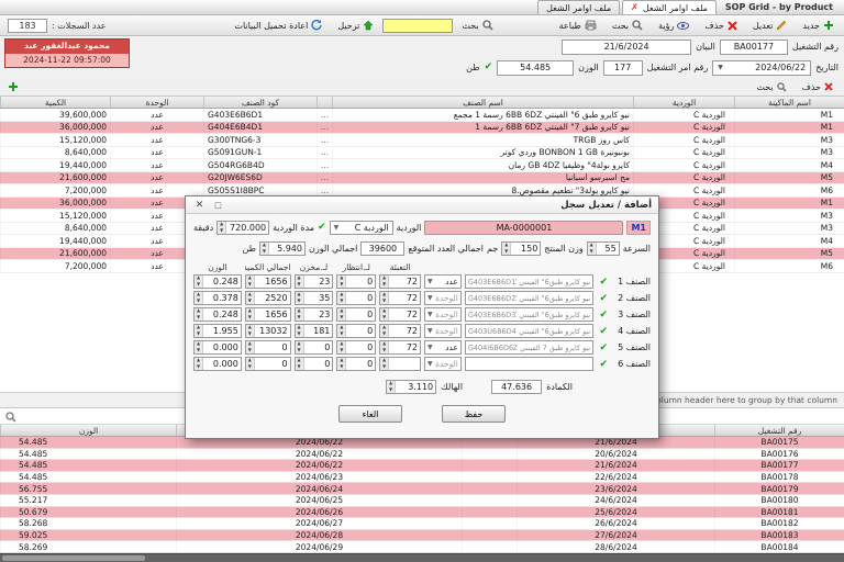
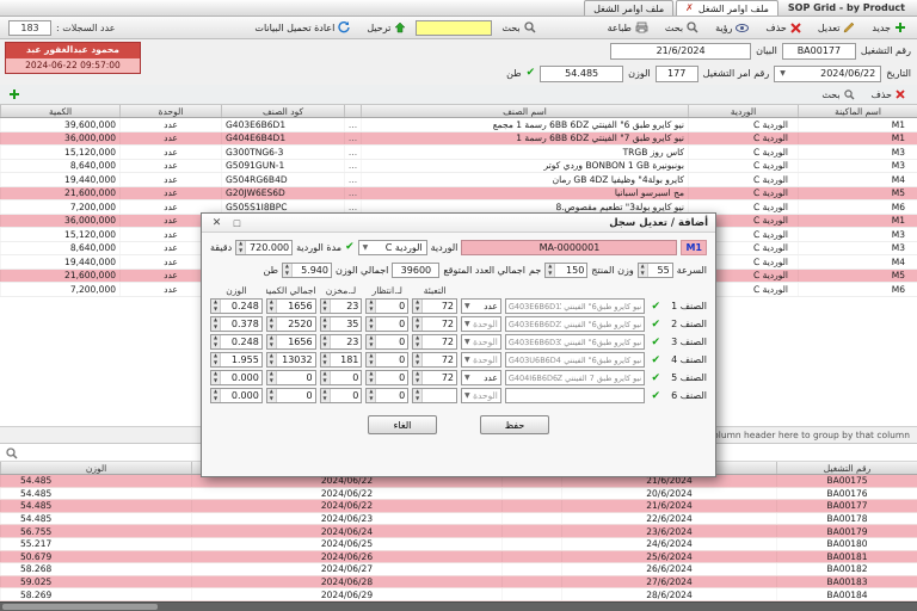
  SOP Grid - by Product
  ملف اوامر الشغل
  ✗
  ملف اوامر الشغل
  جديد
  تعديل
  حذف
  رؤية
  بحث
  طباعة
  بحث
  ترحيل
  اعادة تحميل البيانات
  عدد السجلات :
  183
  رقم التشغيل
  BA00177
  البيان
  21/6/2024
  محمود عبدالغفور عبد
- 09:57:00 2024-11-22
+ 09:57:00 2024-06-22
  التاريخ
  2024/06/22
  رقم امر التشغيل
  177
  الوزن
  54.485
  ✔
  طن
  حذف
  بحث
  اسم الماكينة
  الوردية
  اسم الصنف
  كود الصنف
  الوحدة
  الكمية
  M1
  الوردية C
  نيو كايرو طبق 6" الفينتي 6BB 6DZ رسمة 1 مجمع
  ...
  G403E6B6D1
  عدد
  39,600,000
  M1
  الوردية C
  نيو كايرو طبق 7" الفينتي 6BB 6DZ رسمة 1
  ...
  G404E6B4D1
  عدد
  36,000,000
  M3
  الوردية C
  كاس روز TRGB
  ...
  G300TNG6-3
  عدد
  15,120,000
  M3
  الوردية C
  بونبونيرة BONBON 1 GB وردي كوتر
  ...
  G5091GUN-1
  عدد
  8,640,000
  M4
  الوردية C
  كايرو بولة4" وظيفيا GB 4DZ رمان
  ...
  G504RG6B4D
  عدد
  19,440,000
  M5
  الوردية C
  مج اسبرسو اسبانيا
  ...
  G20JW6ES6D
  عدد
  21,600,000
  M6
  الوردية C
  نيو كايرو بولة3" تطعيم مقصوص.8
  ...
  G505S1I8BPC
  عدد
  7,200,000
  M1
  الوردية C
  عدد
  36,000,000
  M3
  الوردية C
  عدد
  15,120,000
  M3
  الوردية C
  عدد
  8,640,000
  M4
  الوردية C
  عدد
  19,440,000
  M5
  الوردية C
  عدد
  21,600,000
  M6
  الوردية C
  عدد
  7,200,000
  lumn header here to group by that column
  رقم التشغيل
  الوزن
  BA00175
  21/6/2024
  2024/06/22
  54.485
  BA00176
  20/6/2024
  2024/06/22
  54.485
  BA00177
  21/6/2024
  2024/06/22
  54.485
  BA00178
  22/6/2024
  2024/06/23
  54.485
  BA00179
  23/6/2024
  2024/06/24
  56.755
  BA00180
  24/6/2024
  2024/06/25
  55.217
  BA00181
  25/6/2024
  2024/06/26
  50.679
  BA00182
  26/6/2024
  2024/06/27
  58.268
  BA00183
  27/6/2024
  2024/06/28
  59.025
  BA00184
  28/6/2024
  2024/06/29
  58.269
  أضافة / تعديل سجل
  □
  ✕
  M1
  MA-0000001
  الوردية
  الوردية C
  ✔
  مدة الوردية
  720.000
  دقيقة
  السرعة
  55
  وزن المنتج
  150
  جم
  اجمالي العدد المتوقع
  39600
  اجمالي الوزن
  5.940
  طن
  التعبئة
  لـ.انتظار
  لـ.مخزن
  اجمالي الكمية
  الوزن
  الصنف 1
  ✔
  G403E6B6D1
  عدد
  72
  0
  23
  1656
  0.248
  الصنف 2
  ✔
  G403E6B6D2
  الوحدة
  72
  0
  35
  2520
  0.378
  الصنف 3
  ✔
  G403E6B6D3
  الوحدة
  72
  0
  23
  1656
  0.248
  الصنف 4
  ✔
  G403U6B6D4
  الوحدة
  72
  0
  181
  13032
  1.955
  الصنف 5
  ✔
  G404I6B6D6
  عدد
  72
  0
  0
  0
  0.000
  الصنف 6
  ✔
  الوحدة
  0
  0
  0
  0.000
- الكمادة
- 47.636
- الهالك
- 3.110
  حفظ
  الغاء
